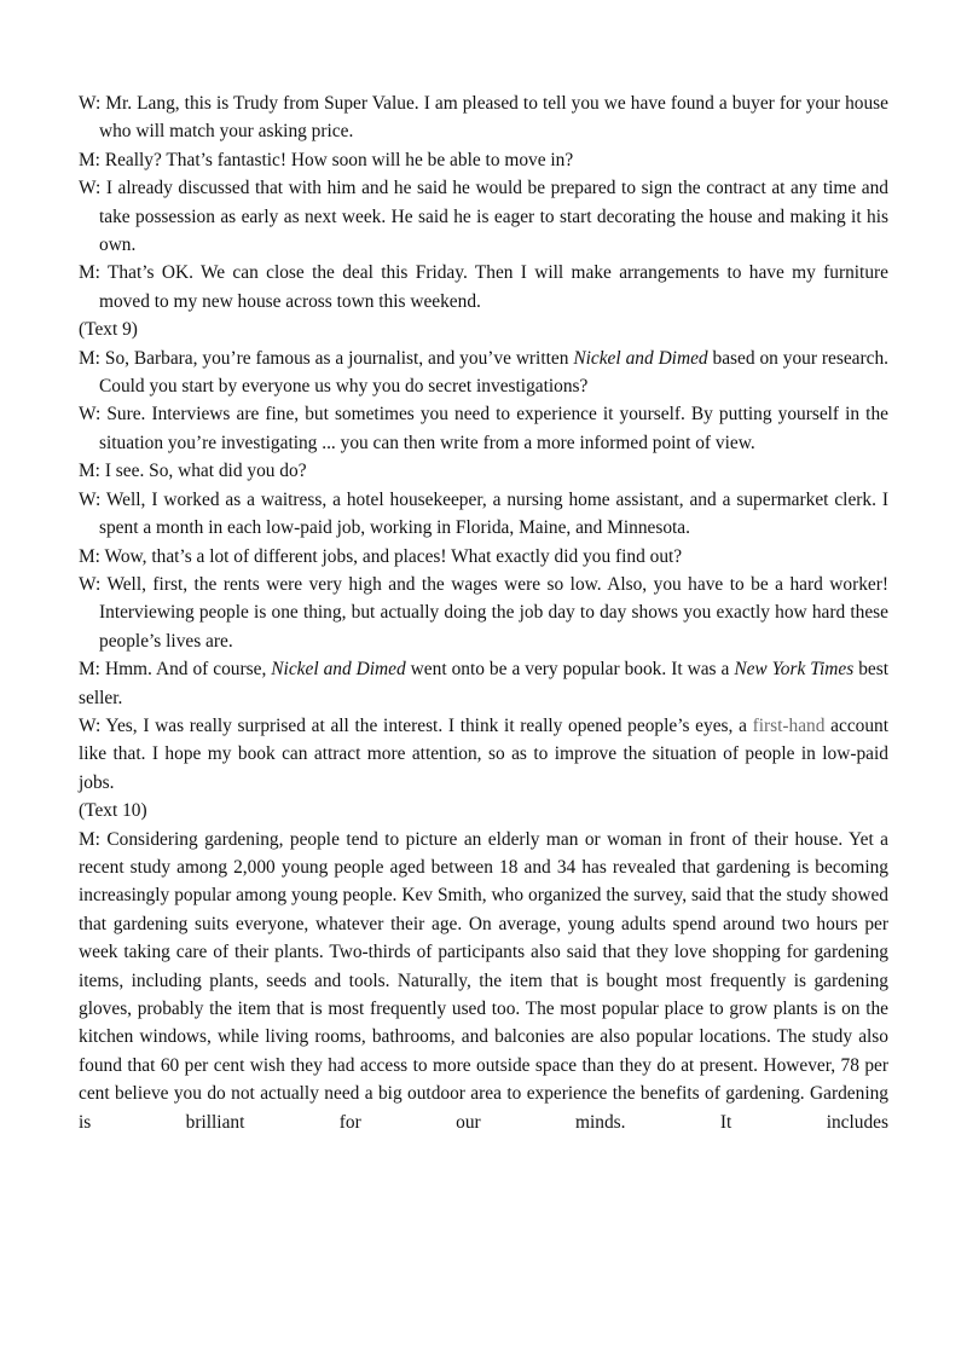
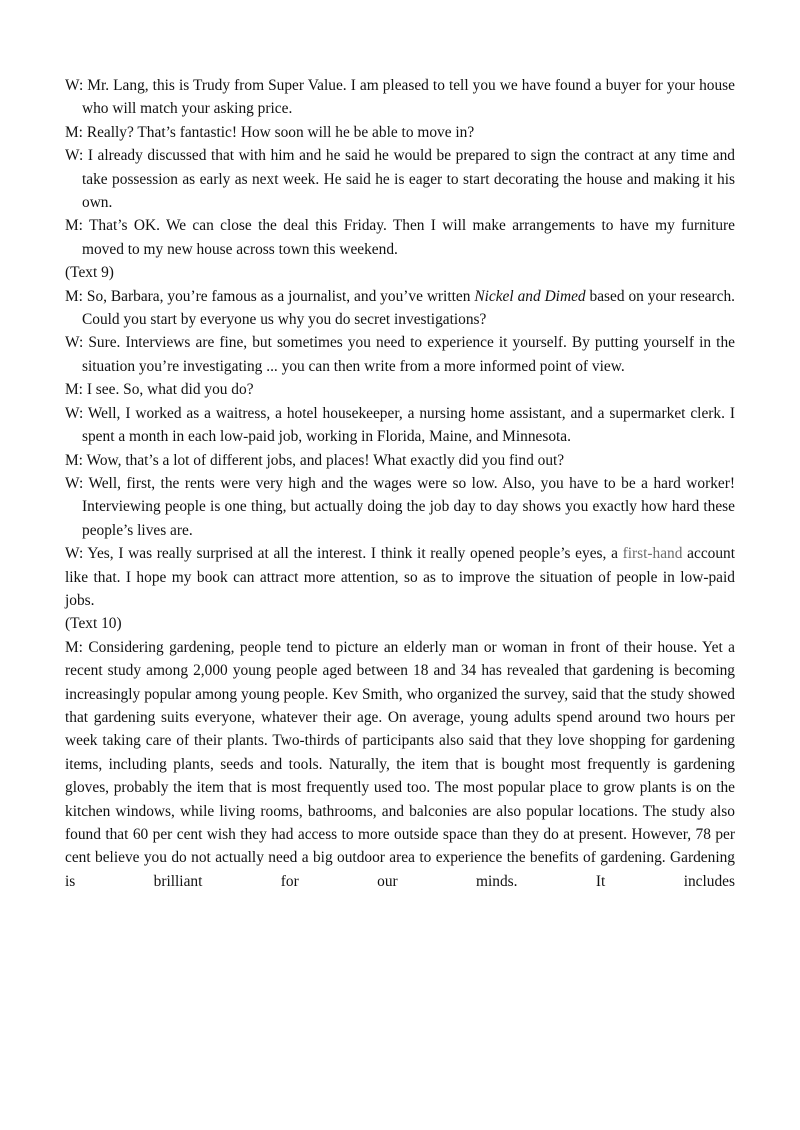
  W: Mr. Lang, this is Trudy from Super Value. I am pleased to tell you we have found a buyer for your house who will match your asking price.
  M: Really? That’s fantastic! How soon will he be able to move in?
  W: I already discussed that with him and he said he would be prepared to sign the contract at any time and take possession as early as next week. He said he is eager to start decorating the house and making it his own.
  M: That’s OK. We can close the deal this Friday. Then I will make arrangements to have my furniture moved to my new house across town this weekend.
  (Text 9)
  M: So, Barbara, you’re famous as a journalist, and you’ve written Nickel and Dimed based on your research. Could you start by everyone us why you do secret investigations?
  W: Sure. Interviews are fine, but sometimes you need to experience it yourself. By putting yourself in the situation you’re investigating ... you can then write from a more informed point of view.
  M: I see. So, what did you do?
  W: Well, I worked as a waitress, a hotel housekeeper, a nursing home assistant, and a supermarket clerk. I spent a month in each low-paid job, working in Florida, Maine, and Minnesota.
  M: Wow, that’s a lot of different jobs, and places! What exactly did you find out?
  W: Well, first, the rents were very high and the wages were so low. Also, you have to be a hard worker! Interviewing people is one thing, but actually doing the job day to day shows you exactly how hard these people’s lives are.
- M: Hmm. And of course, Nickel and Dimed went onto be a very popular book. It was a New York Times best seller.
  W: Yes, I was really surprised at all the interest. I think it really opened people’s eyes, a first-hand account like that. I hope my book can attract more attention, so as to improve the situation of people in low-paid jobs.
  (Text 10)
  M: Considering gardening, people tend to picture an elderly man or woman in front of their house. Yet a recent study among 2,000 young people aged between 18 and 34 has revealed that gardening is becoming increasingly popular among young people. Kev Smith, who organized the survey, said that the study showed that gardening suits everyone, whatever their age. On average, young adults spend around two hours per week taking care of their plants. Two-thirds of participants also said that they love shopping for gardening items, including plants, seeds and tools. Naturally, the item that is bought most frequently is gardening gloves, probably the item that is most frequently used too. The most popular place to grow plants is on the kitchen windows, while living rooms, bathrooms, and balconies are also popular locations. The study also found that 60 per cent wish they had access to more outside space than they do at present. However, 78 per cent believe you do not actually need a big outdoor area to experience the benefits of gardening. Gardening is brilliant for our minds. It includes
